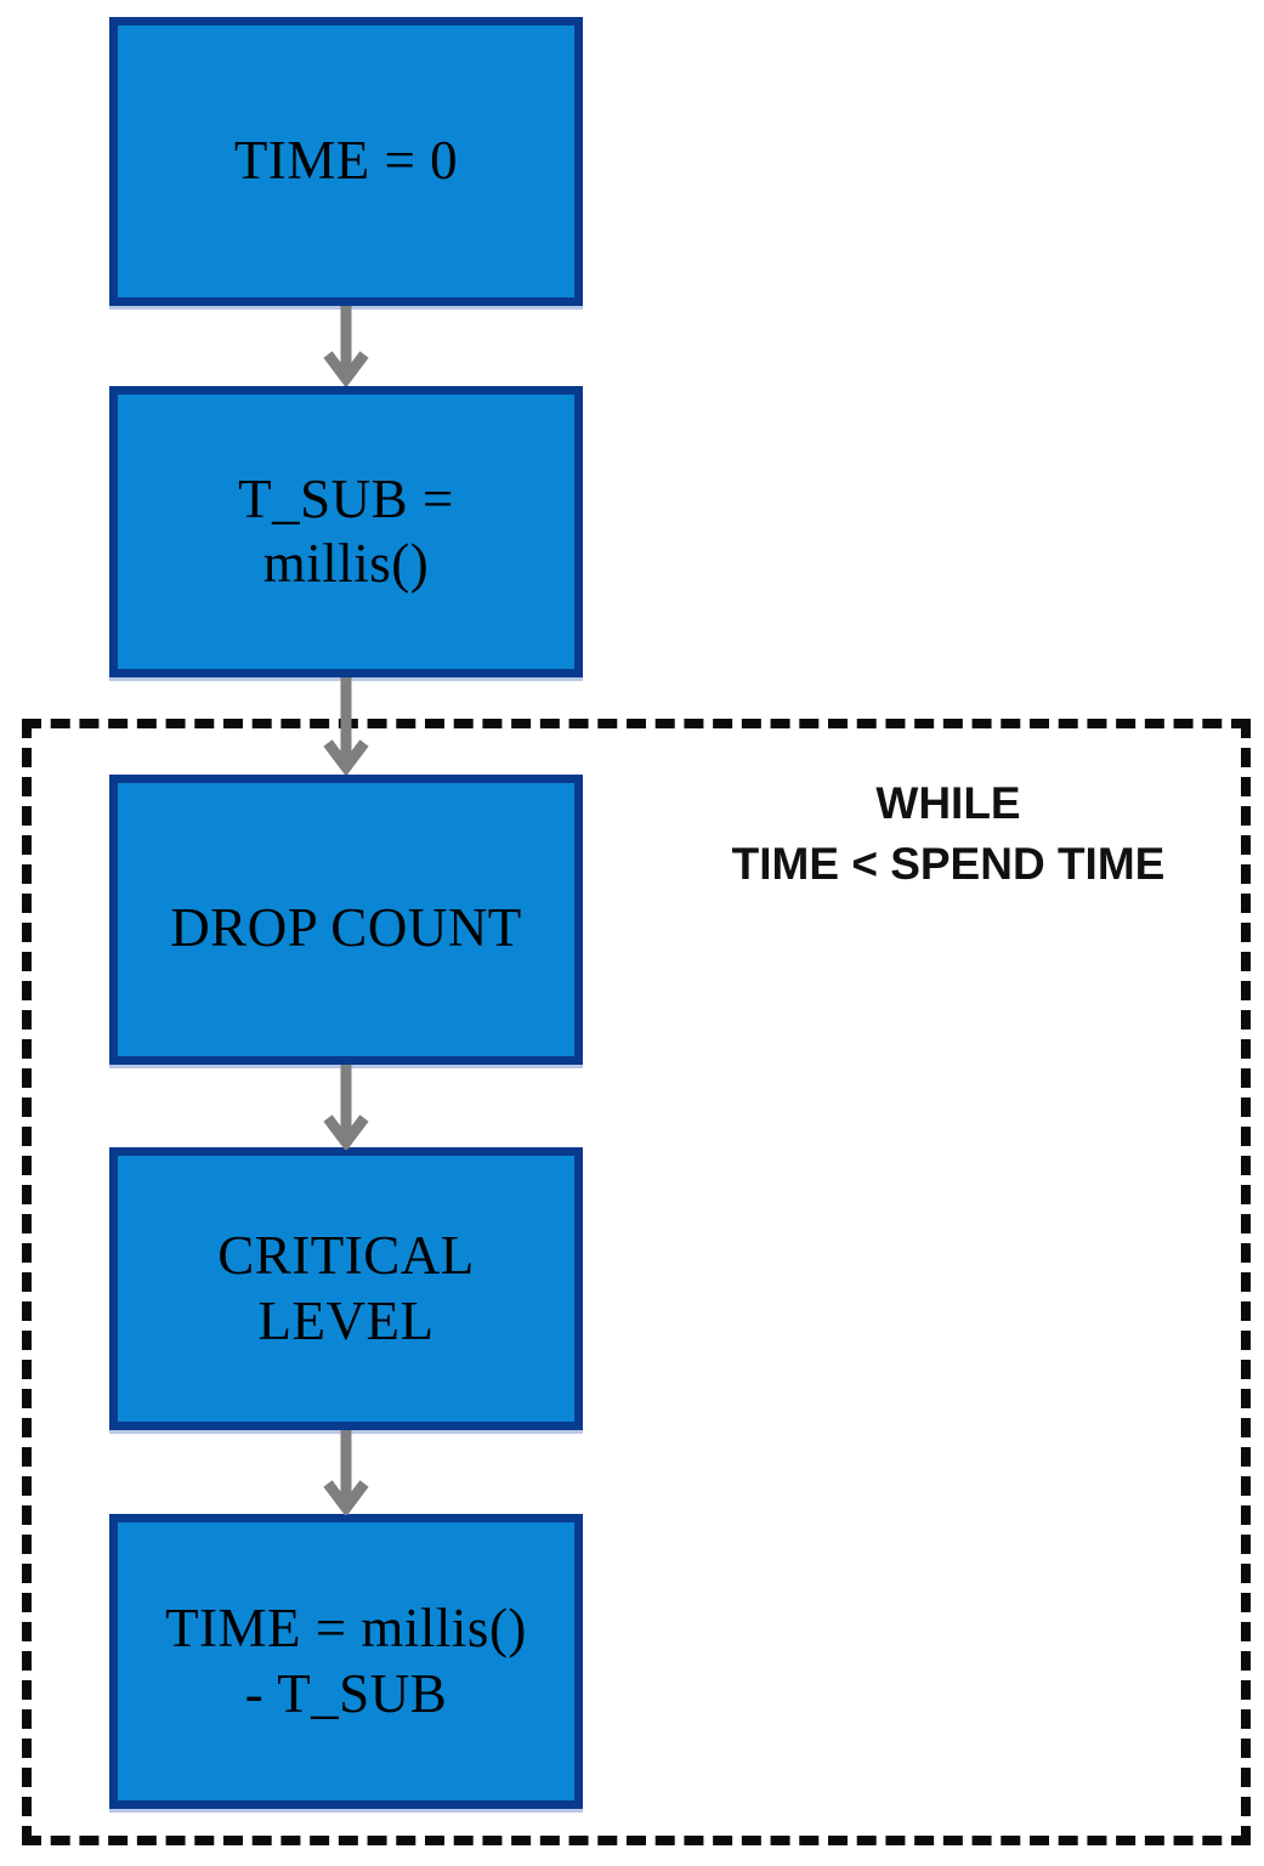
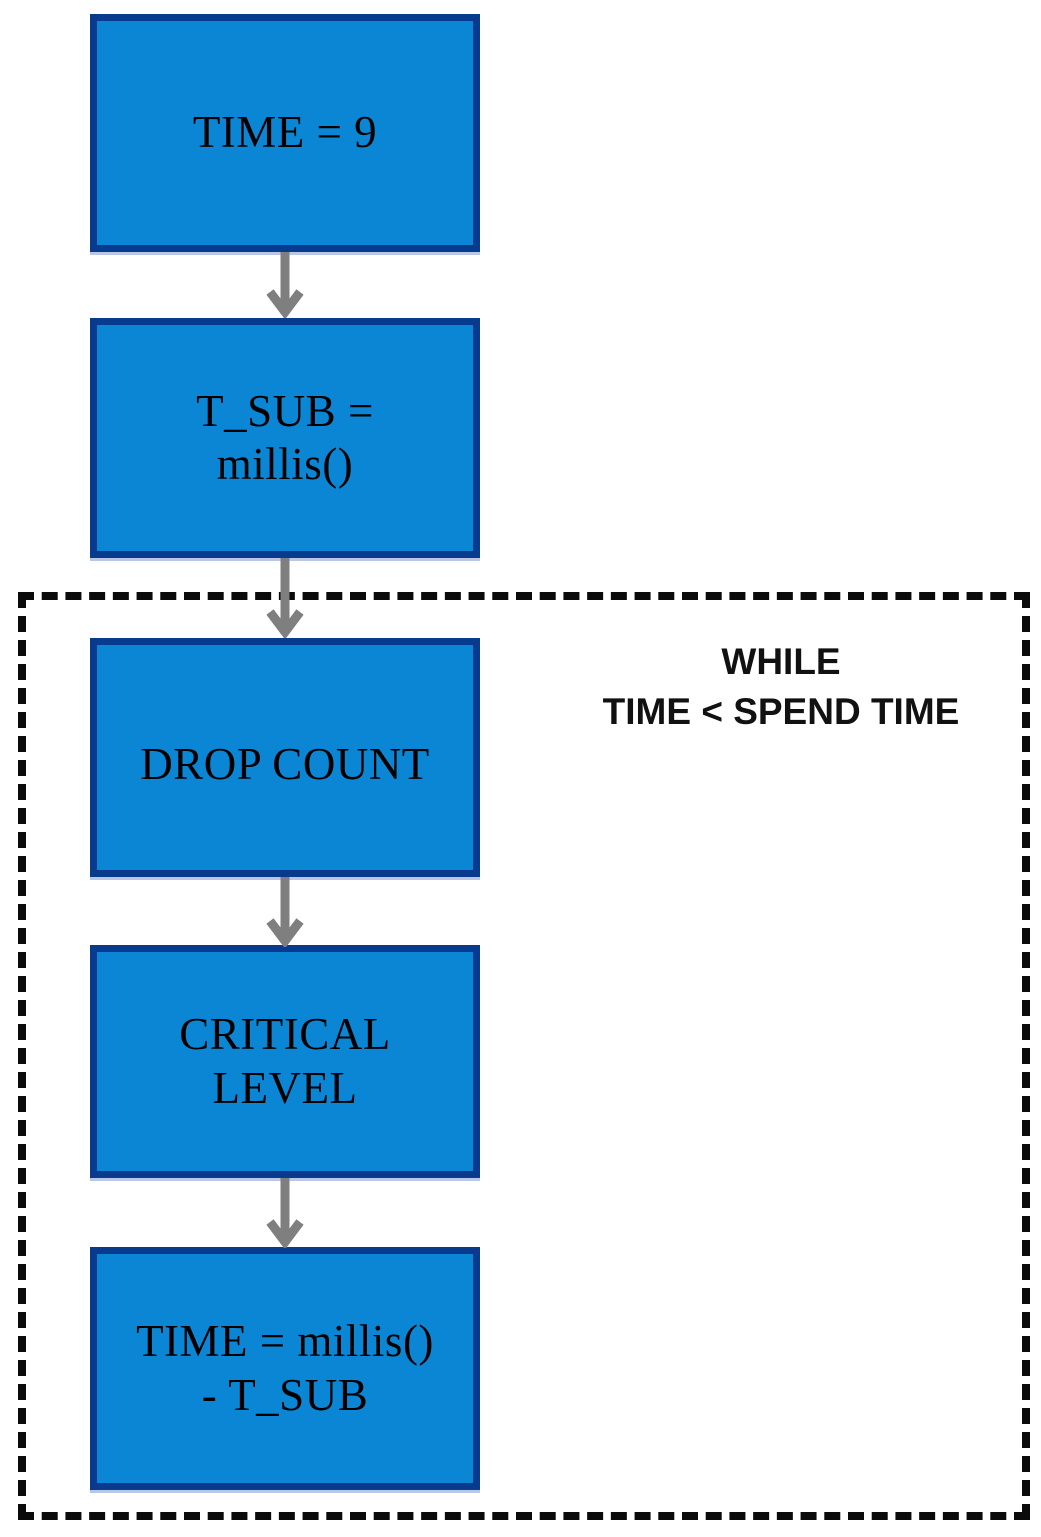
- TIME = 0
+ TIME = 9
  T_SUB =
  millis()
  WHILE
  TIME < SPEND TIME
  DROP COUNT
  CRITICAL
  LEVEL
  TIME = millis()
  - T_SUB
